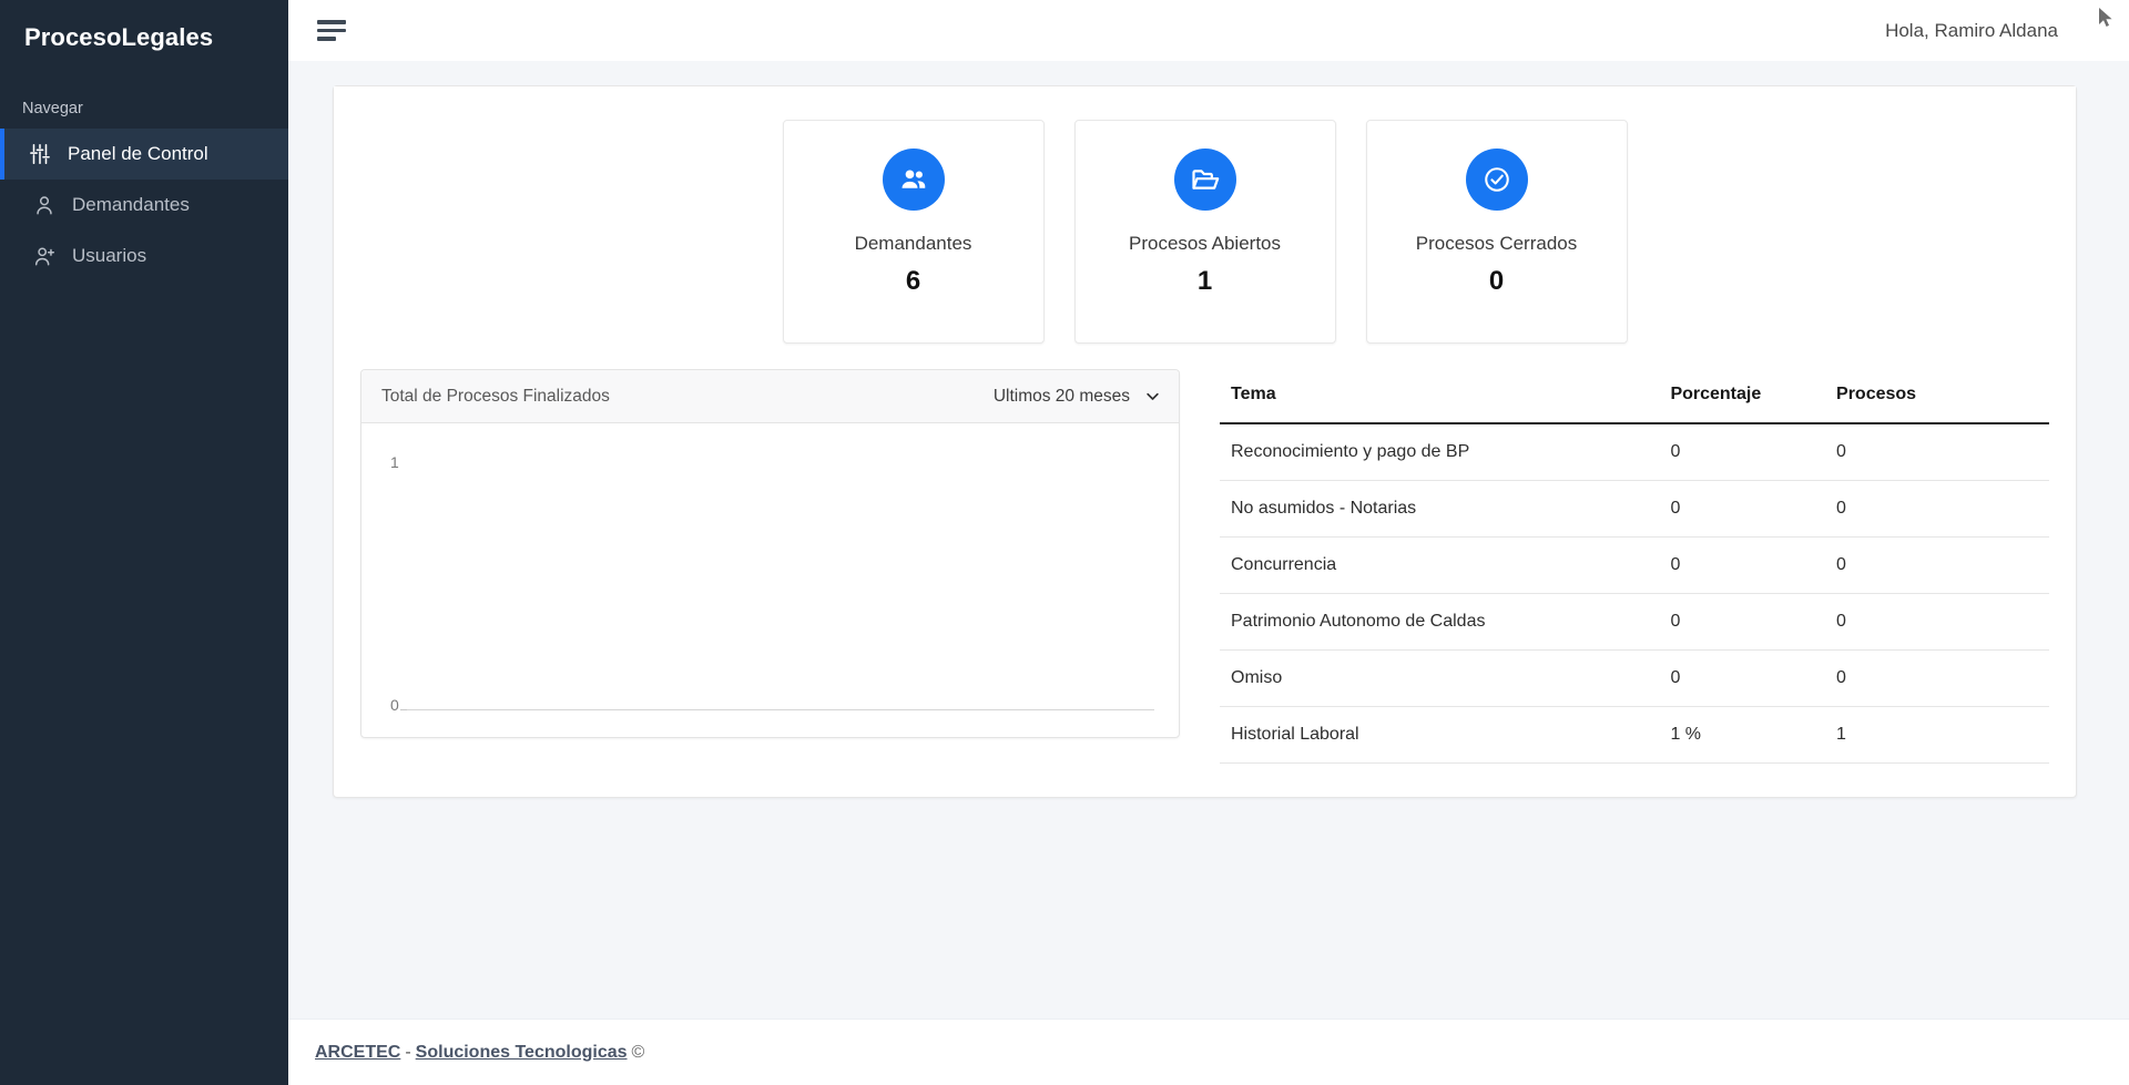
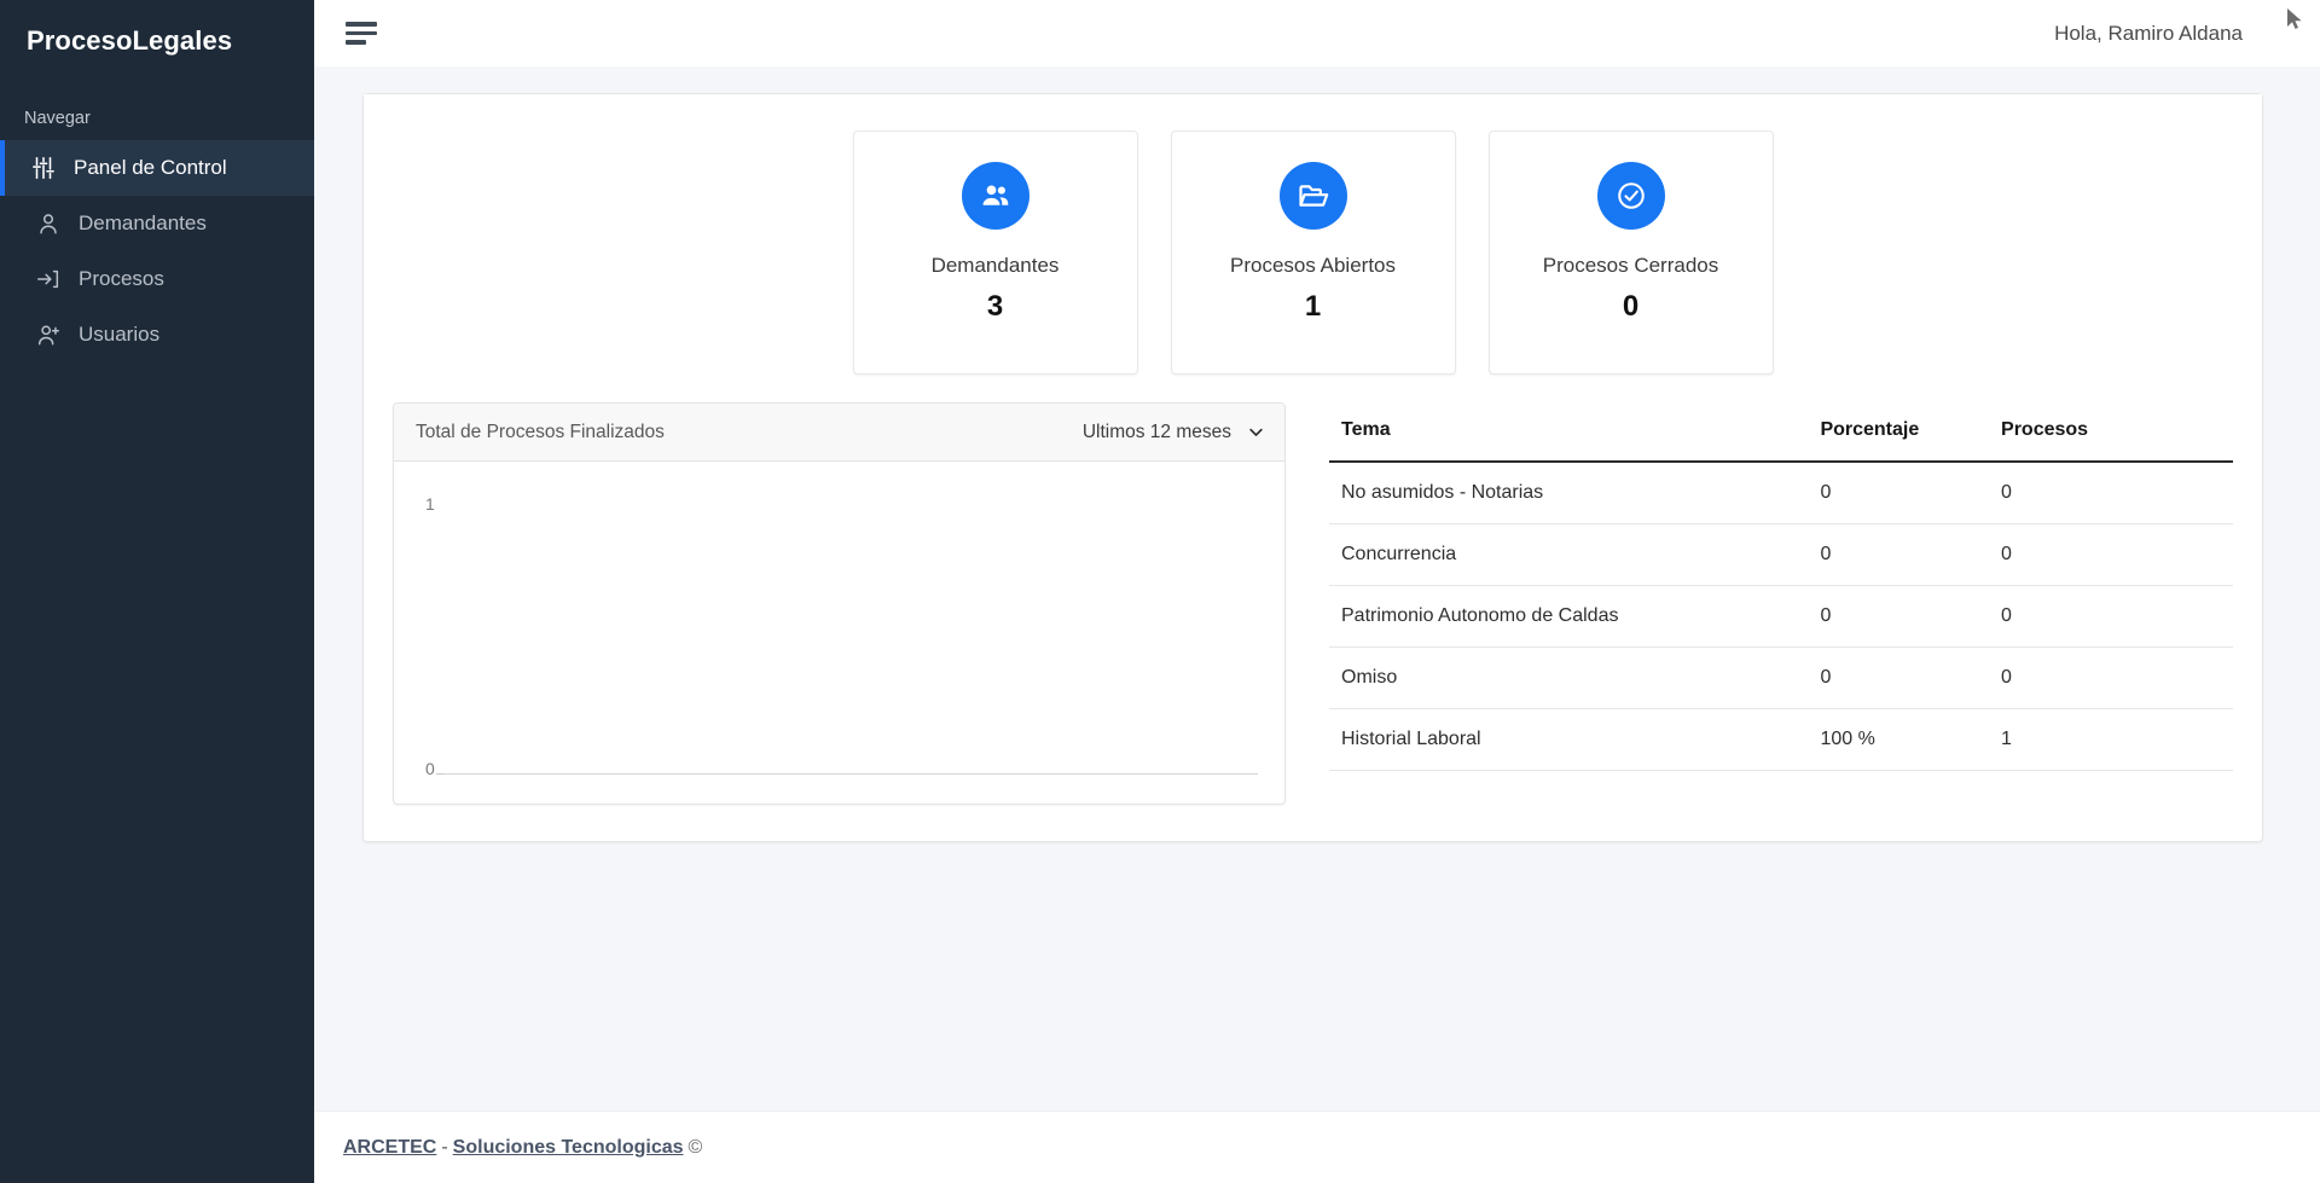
  ProcesoLegales
  Navegar
  Panel de Control
  Demandantes
+ Procesos
  Usuarios
  Hola, Ramiro Aldana
  Demandantes
- 6
+ 3
  Procesos Abiertos
  1
  Procesos Cerrados
  0
  Total de Procesos Finalizados
- Ultimos 20 meses
+ Ultimos 12 meses
  1
  0
  Tema	Porcentaje	Procesos
- Reconocimiento y pago de BP	0	0
  No asumidos - Notarias	0	0
  Concurrencia	0	0
  Patrimonio Autonomo de Caldas	0	0
  Omiso	0	0
- Historial Laboral	1 %	1
+ Historial Laboral	100 %	1
  ARCETEC
  -
  Soluciones Tecnologicas
  ©
